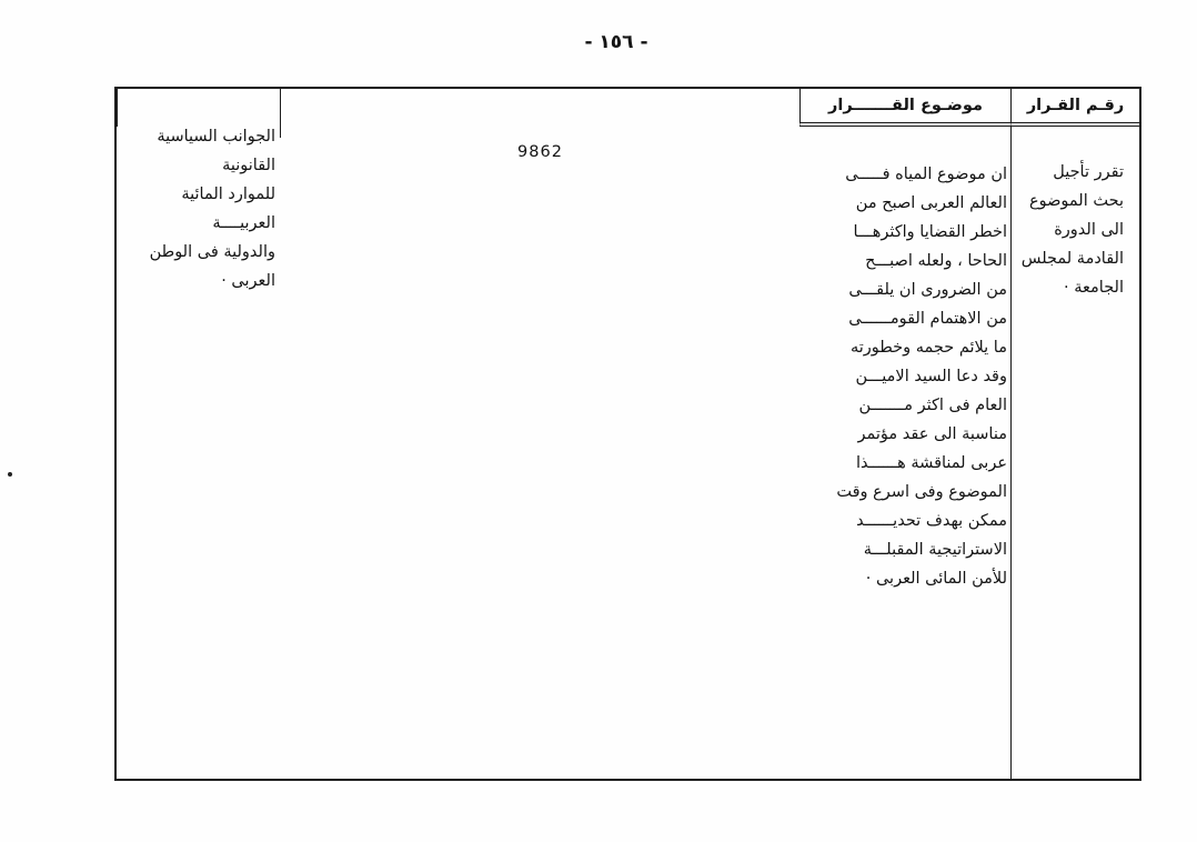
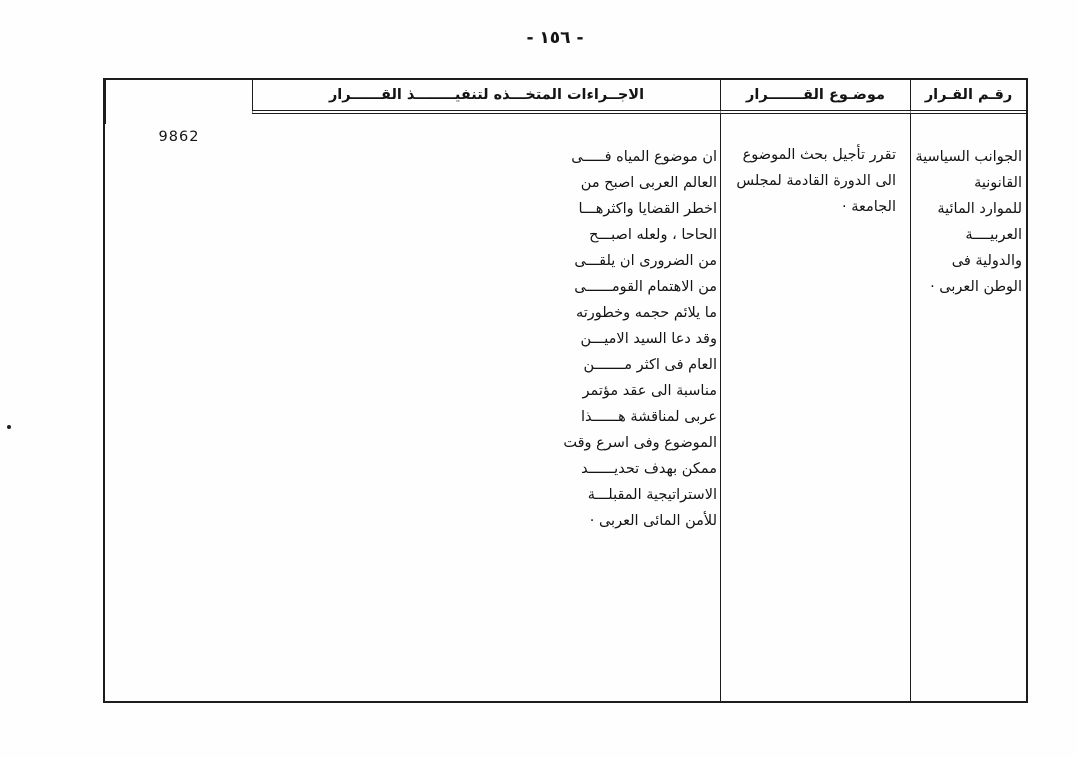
  - ١٥٦ -
  رقـم القـرار
  موضـوع القـــــــرار
+ الاجــراءات المتخـــذه لتنفيــــــــذ القــــــرار
  9862
  الجوانب السياسية القانونية
  للموارد المائية العربيــــة
  والدولية فى الوطن العربى ·
  تقرر تأجيل بحث الموضوع الى الدورة القادمة لمجلس الجامعة ·
  ان موضوع المياه فـــــى
  العالم العربى اصبح من
  اخطر القضايا واكثرهـــا
  الحاحا ، ولعله اصبـــح
  من الضرورى ان يلقـــى
  من الاهتمام القومــــــى
  ما يلائم حجمه وخطورته
  وقد دعا السيد الاميـــن
  العام فى اكثر مـــــــن
  مناسبة الى عقد مؤتمر
  عربى لمناقشة هــــــذا
  الموضوع وفى اسرع وقت
  ممكن بهدف تحديــــــد
  الاستراتيجية المقبلـــة
  للأمن المائى العربى ·
